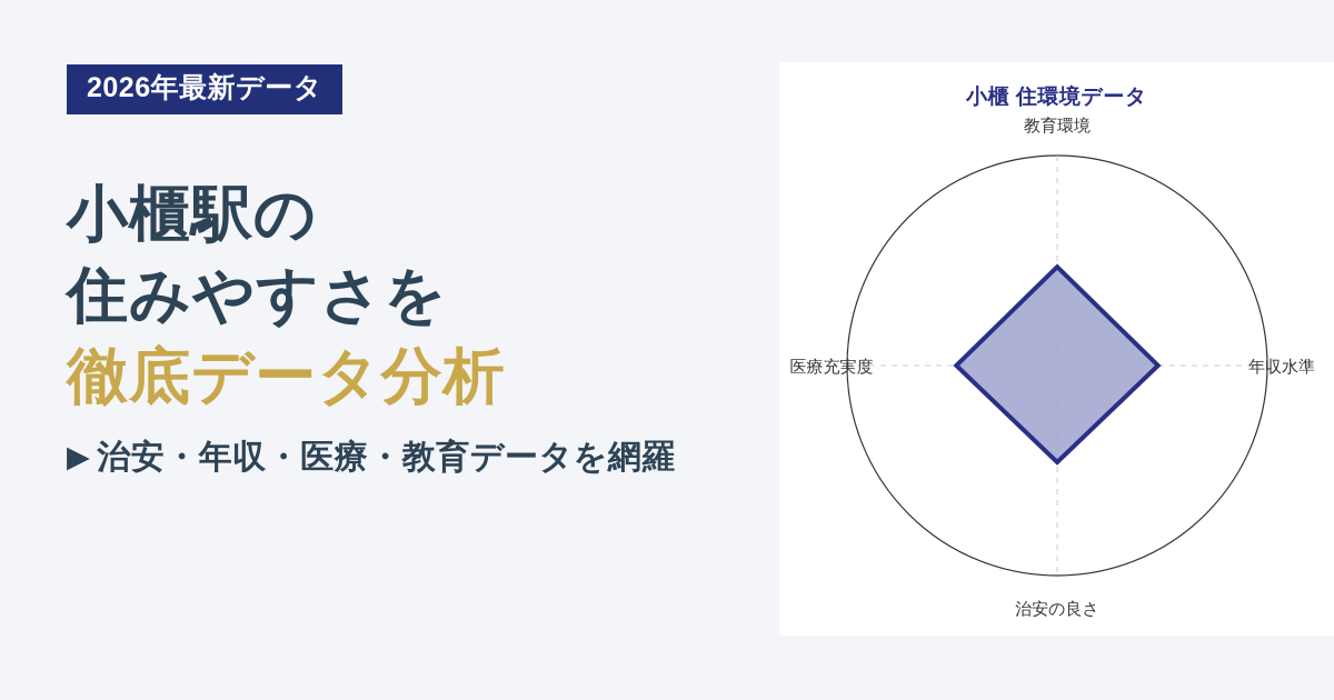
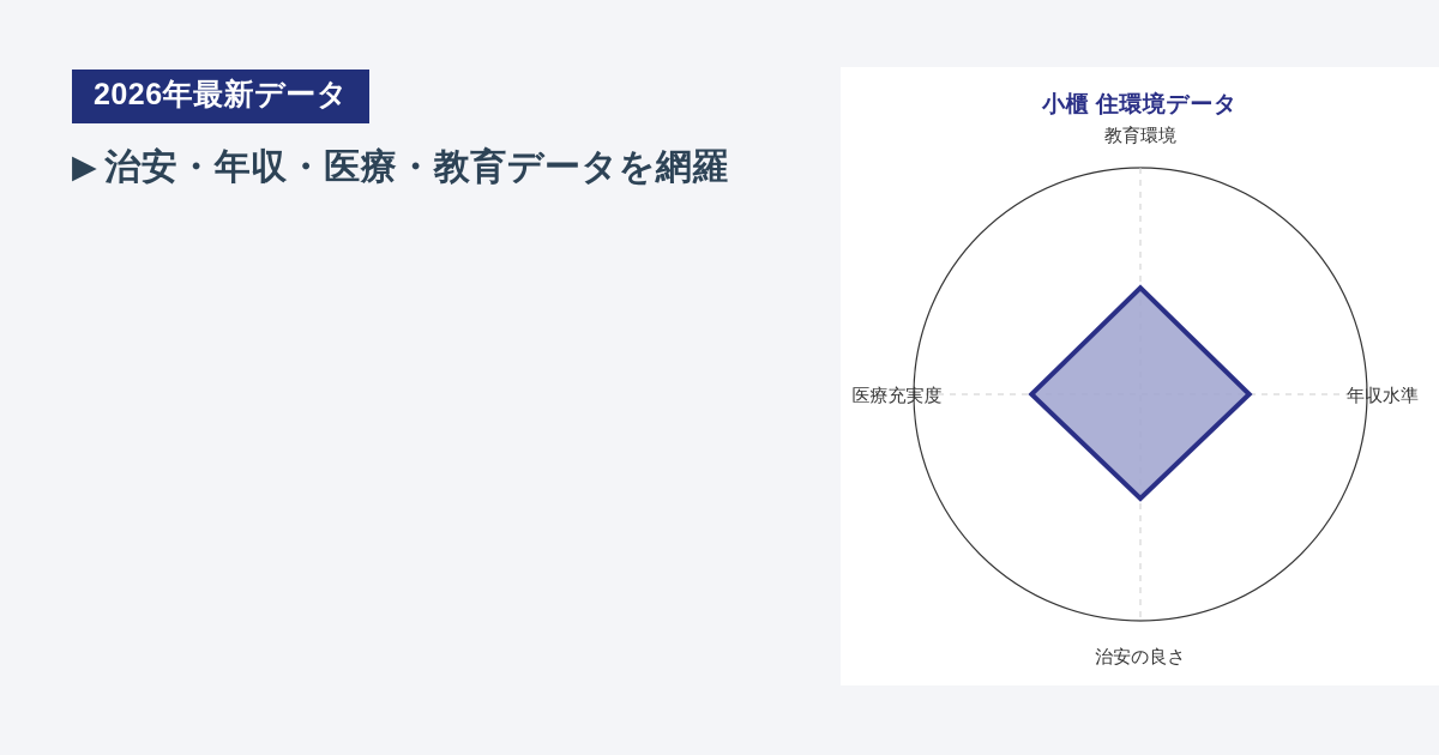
  2026年最新データ
- 小櫃駅の
- 住みやすさを
- 徹底データ分析
  ▶
  治安・年収・医療・教育データを網羅
  小櫃 住環境データ
  教育環境
  年収水準
  治安の良さ
  医療充実度
